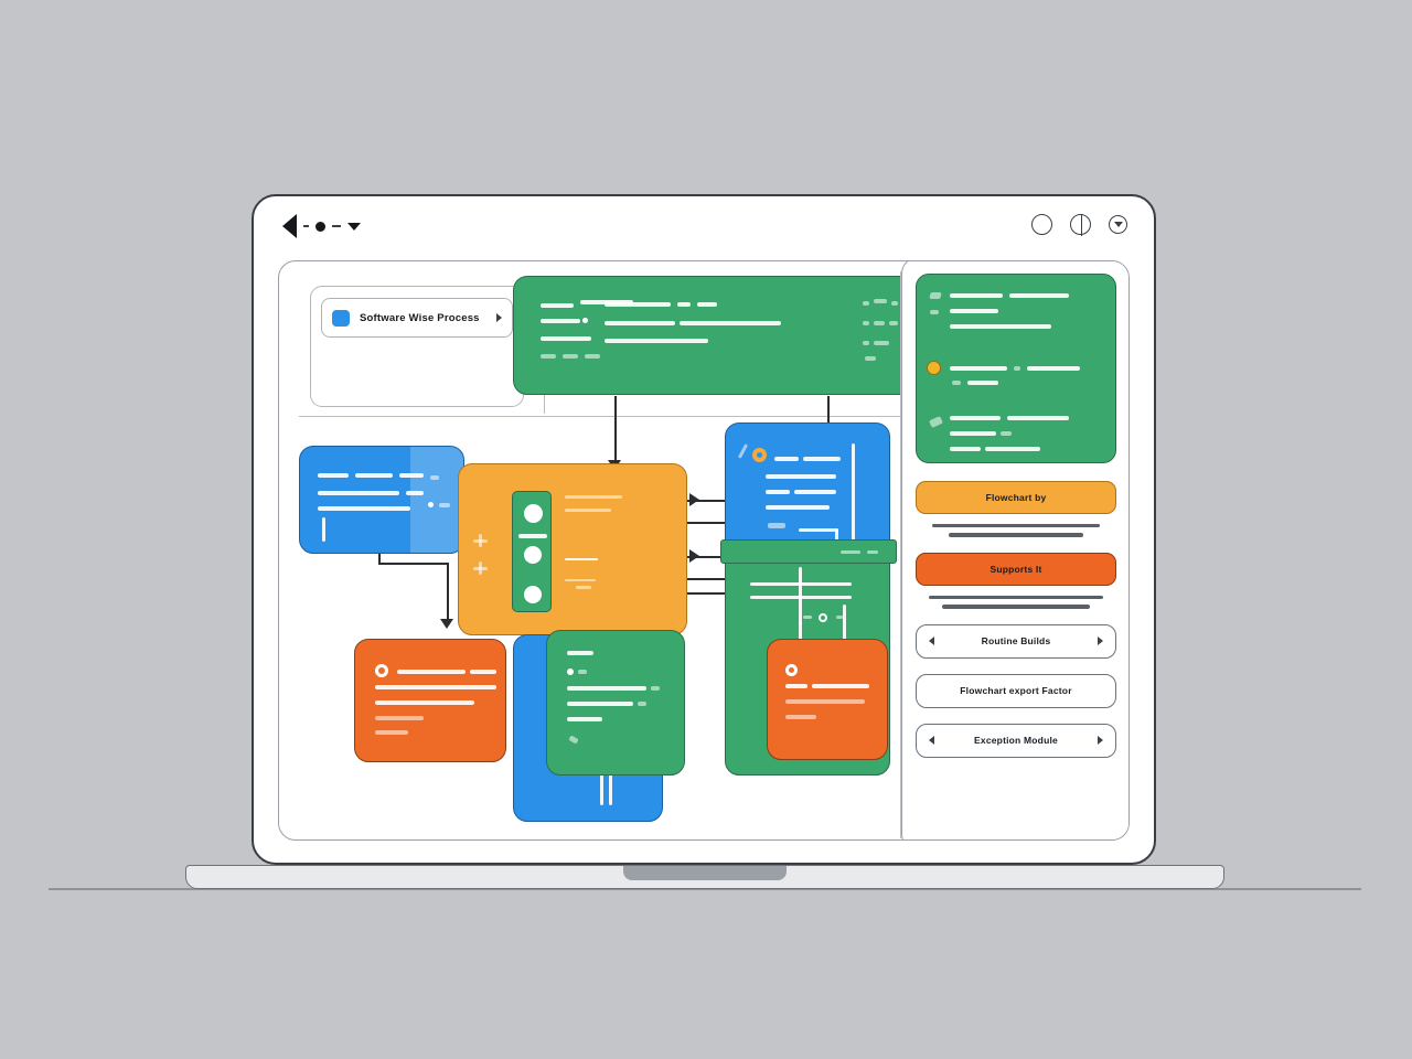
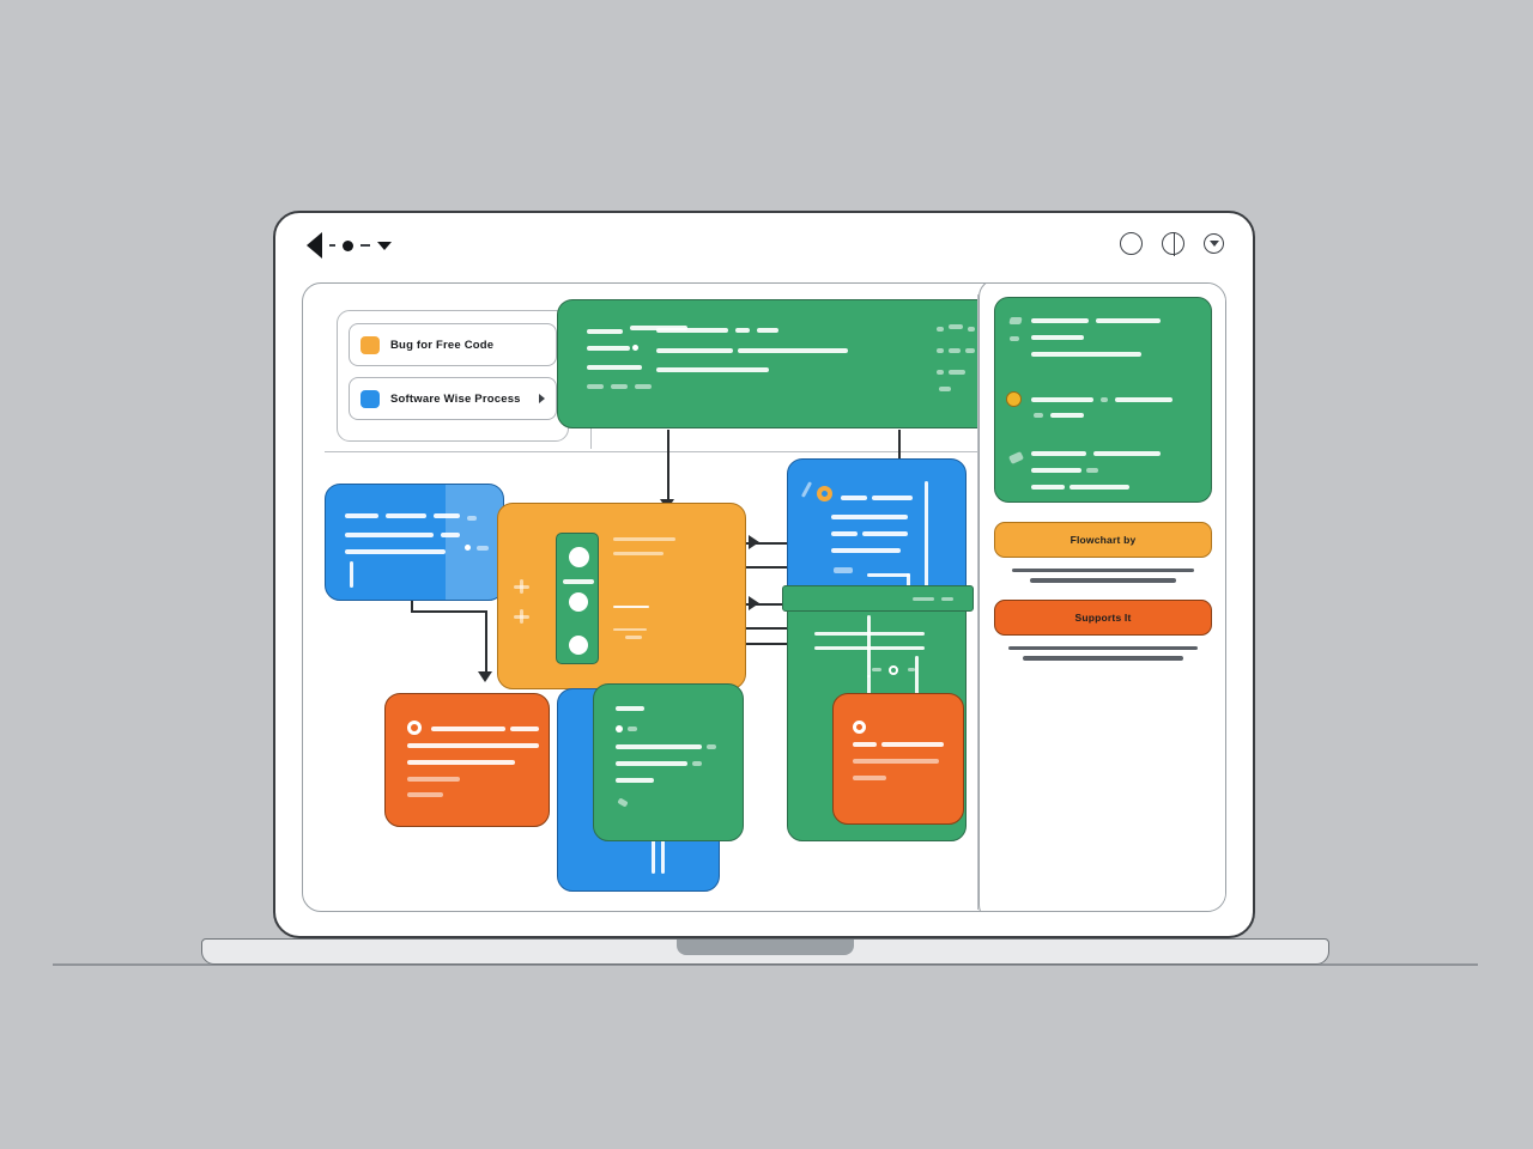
+ Bug for Free Code
  Software Wise Process
  Flowchart by
  Supports It
- Routine Builds
- Flowchart export Factor
- Exception Module
